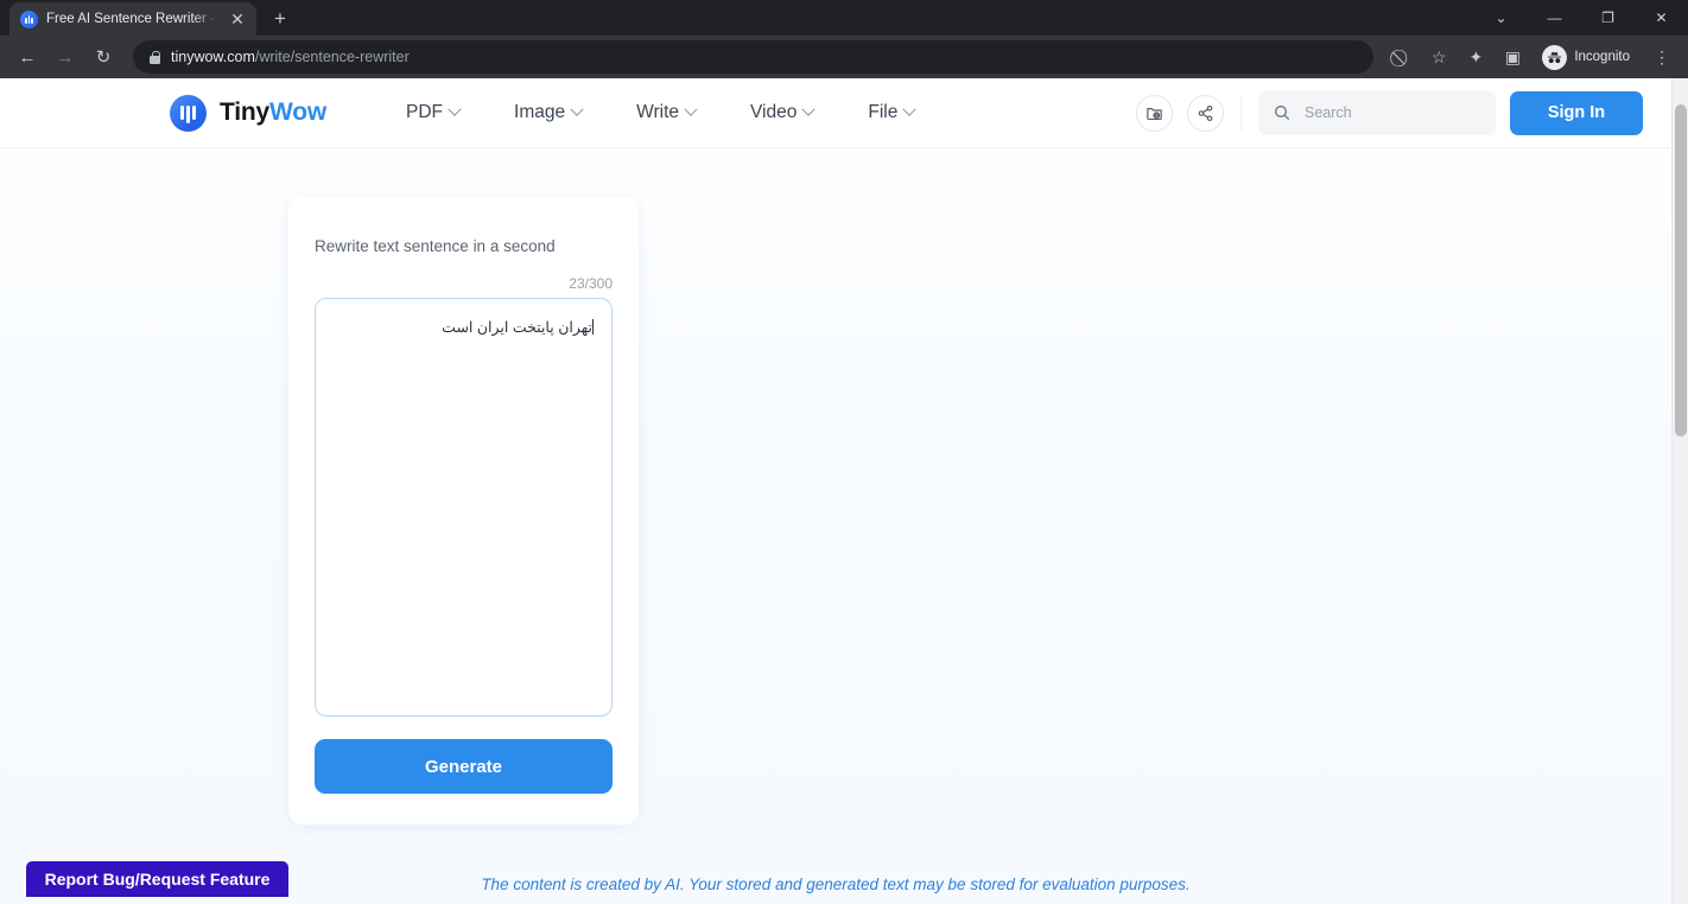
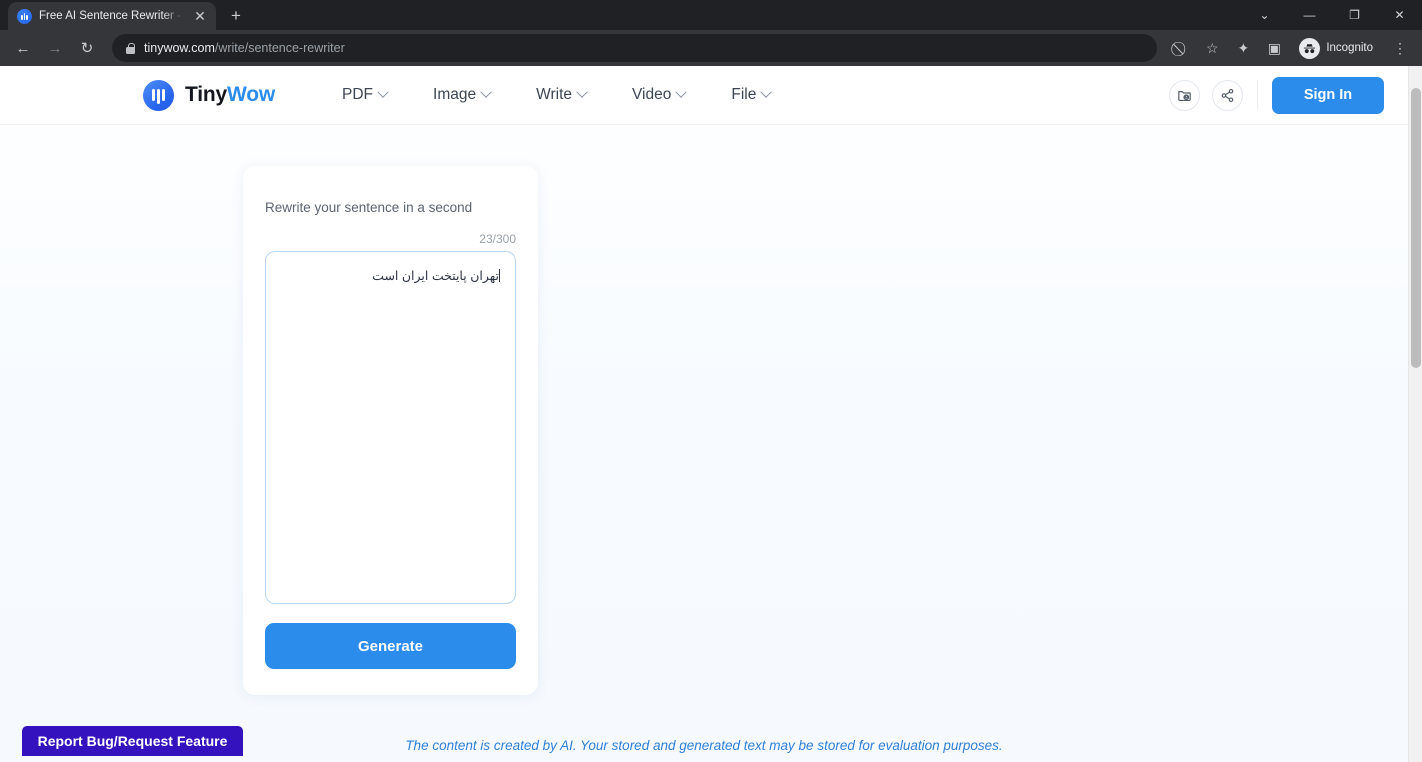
  Free AI Sentence Rewriter -
  ✕
  +
  ⌄
  —
  ❐
  ✕
  ←
  →
  ↻
  tinywow.com/write/sentence-rewriter
  ☆
  ✦
  ▣
  Incognito
  ⋮
  TinyWow
  PDF
  Image
  Write
  Video
  File
- Search
  Sign In
- Rewrite text sentence in a second
+ Rewrite your sentence in a second
  23/300
  تهران پایتخت ایران است
  Generate
  The content is created by AI. Your stored and generated text may be stored for evaluation purposes.
  Report Bug/Request Feature
